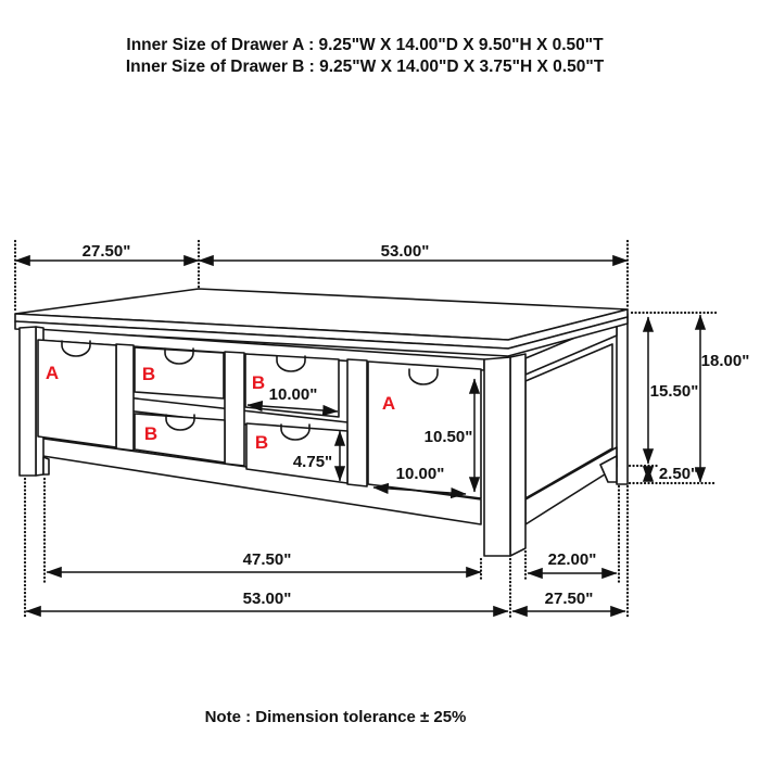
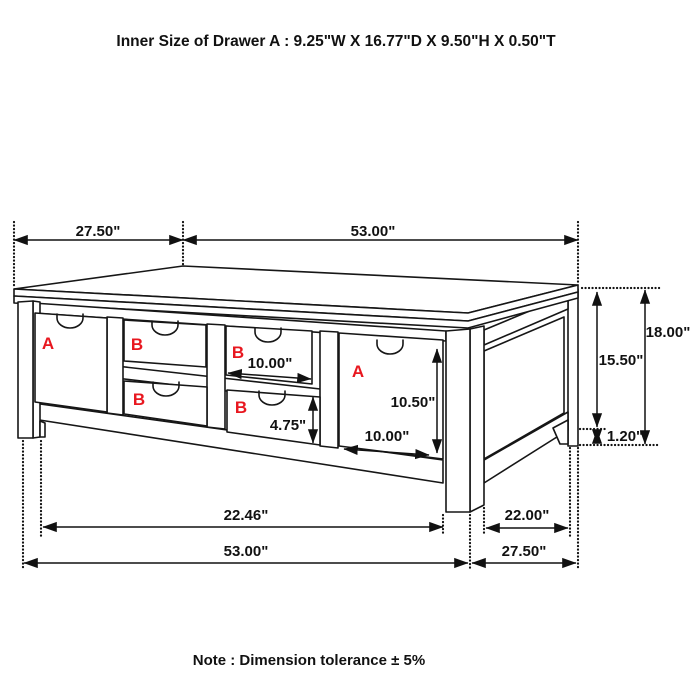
- Inner Size of Drawer A : 9.25"W X 14.00"D X 9.50"H X 0.50"T
+ Inner Size of Drawer A : 9.25"W X 16.77"D X 9.50"H X 0.50"T
- Inner Size of Drawer B : 9.25"W X 14.00"D X 3.75"H X 0.50"T
  A
  B
  B
  B
  B
  A
  27.50"
  53.00"
  15.50"
- 2.50"
+ 1.20"
  18.00"
  10.00"
  4.75"
  10.50"
  10.00"
- 47.50"
+ 22.46"
  22.00"
  53.00"
  27.50"
- Note : Dimension tolerance ± 25%
+ Note : Dimension tolerance ± 5%
